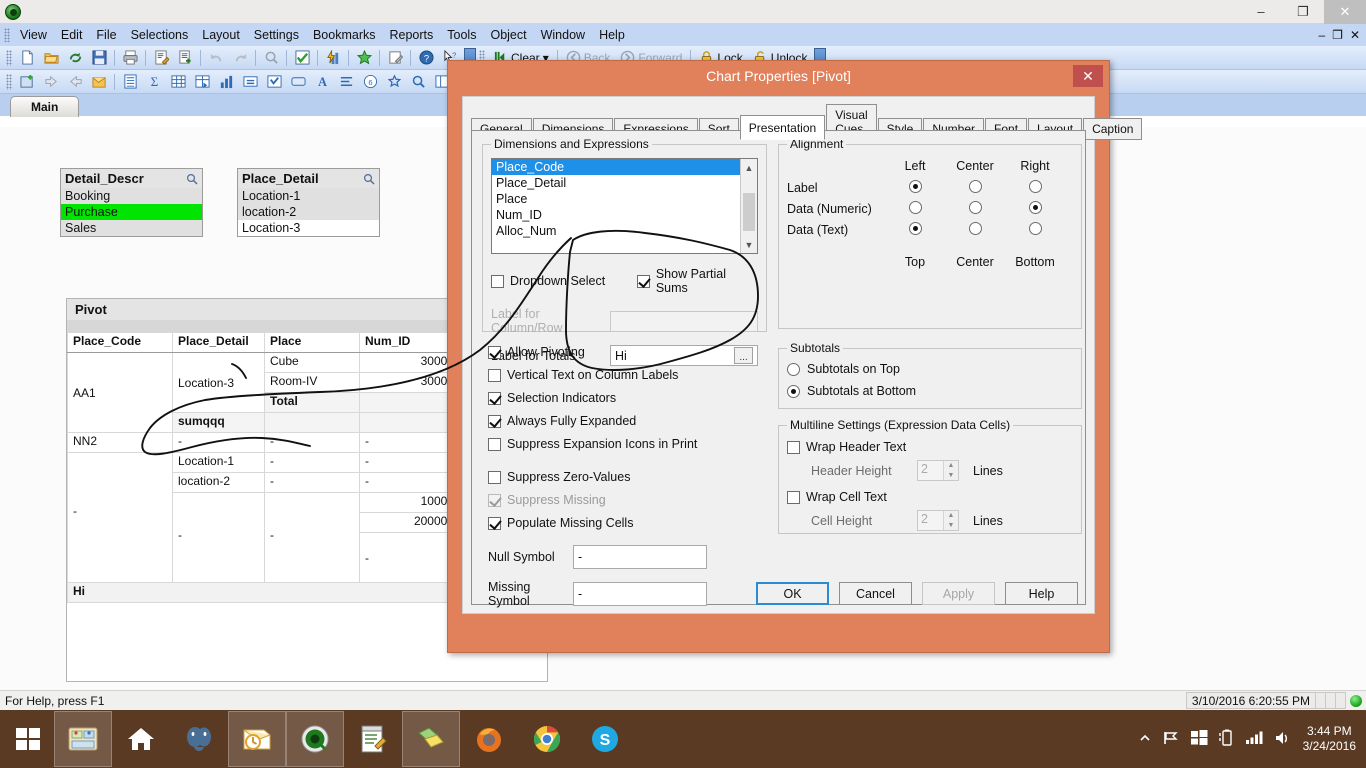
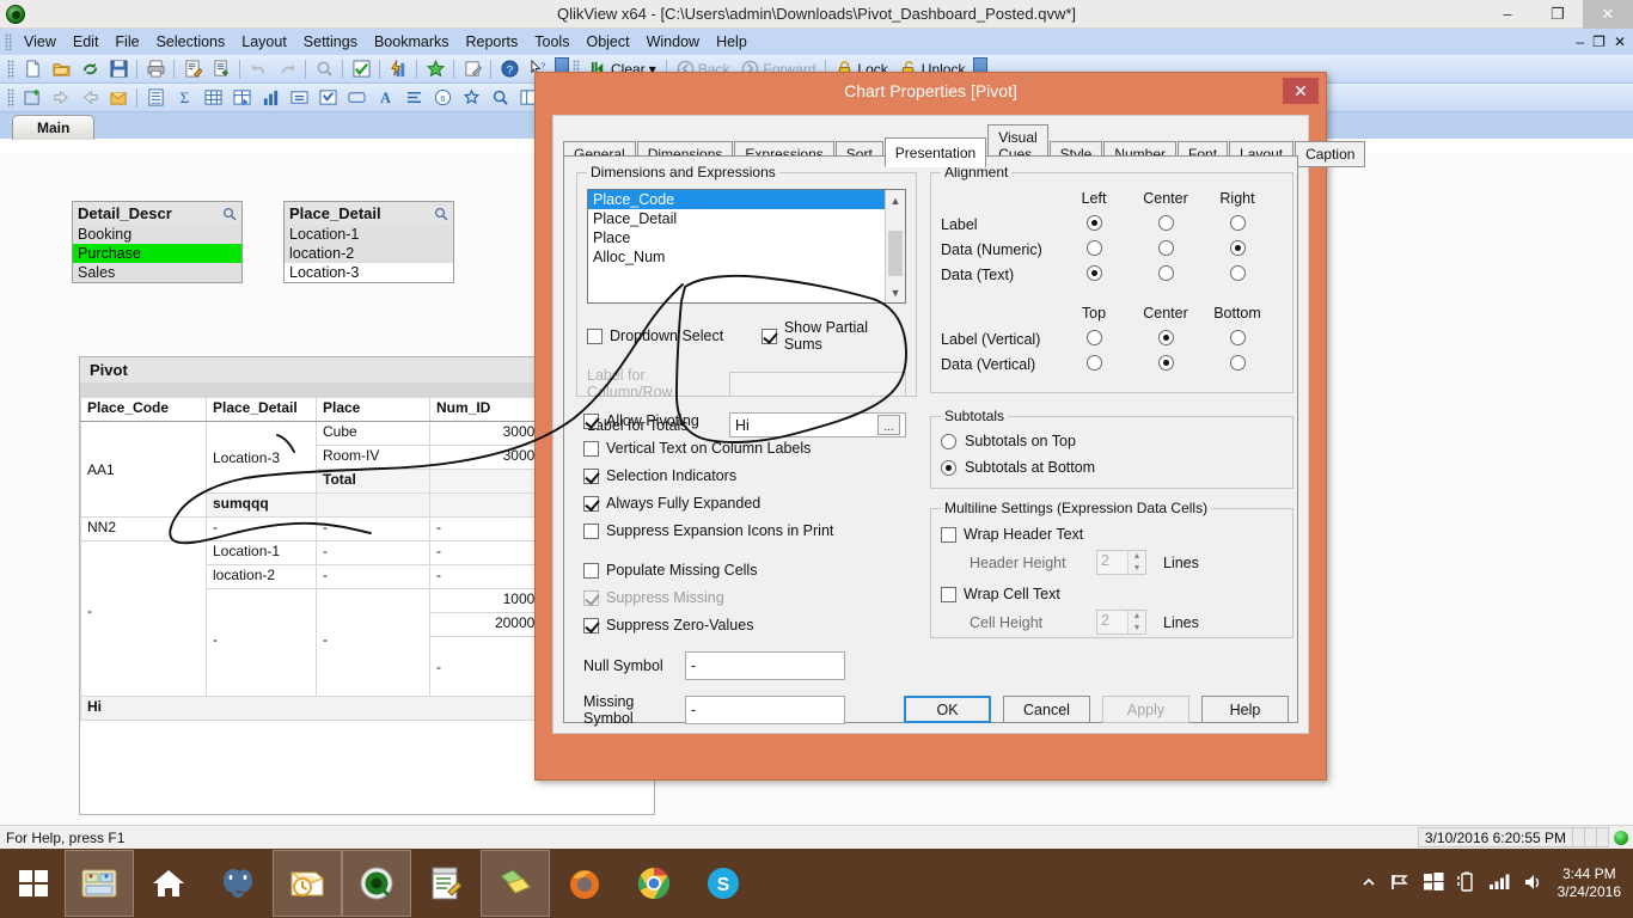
+ QlikView x64 - [C:\Users\admin\Downloads\Pivot_Dashboard_Posted.qvw*]
  –
  ❐
  ✕
  View
  Edit
  File
  Selections
  Layout
  Settings
  Bookmarks
  Reports
  Tools
  Object
  Window
  Help
  –
  ❐
  ✕
  ?
  ?
  Clear
  ▾
  Back
  Forward
  Lock
  Unlock
  Σ
  A
  6
  Main
  Detail_Descr
  Booking
  Purchase
  Sales
  Place_Detail
  Location-1
  location-2
  Location-3
  Pivot
  Place_Code	Place_Detail	Place	Num_ID
  AA1	Location-3	Cube	3000
  Room-IV	3000
  Total
  sumqqq
  NN2	-	-	-
  -	Location-1	-	-
  location-2	-	-
  -	-	1000
  20000
  -
  Hi
  Chart Properties [Pivot]
  ✕
  General
  Dimensions
  Expressions
  Sort
  Presentation
  Visual Cues
  Style
  Number
  Font
  Layout
  Caption
  Dimensions and Expressions
  Place_Code
  Place_Detail
  Place
- Num_ID
  Alloc_Num
  ▲
  ▼
  Dropdown Select
  Show Partial Sums
  Label for Clumn/Row
  abel for Total
  Hi
  ...
  Allow Pivotng
  Vertical Text on Column Labels
  Selection Indicators
  Always Fully Expanded
  Suppress Expansion Icons in Print
- Suppress Zero-Values
+ Populate Missing Cells
  Suppress Missing
- Populate Missing Cells
+ Suppress Zero-Values
  Null Symbol
  -
  Missing Symbol
  -
  Alignment
  Left
  Center
  Right
  Label
  Data (Numeric)
  Data (Text)
  Top
  Center
  Bottom
+ Label (Vertical)
+ Data (Vertical)
  Subtotals
  Subtotals on Top
  Subtotals at Bottom
  Multiline Settings (Expression Data Cells)
  Wrap Header Text
  Header Height
  2
  Lines
  Wrap Cell Text
  Cell Height
  2
  Lines
  OK
  Cancel
  Apply
  Help
  For Help, press F1
  3/10/2016 6:20:55 PM
  S
  3:44 PM
  3/24/2016
